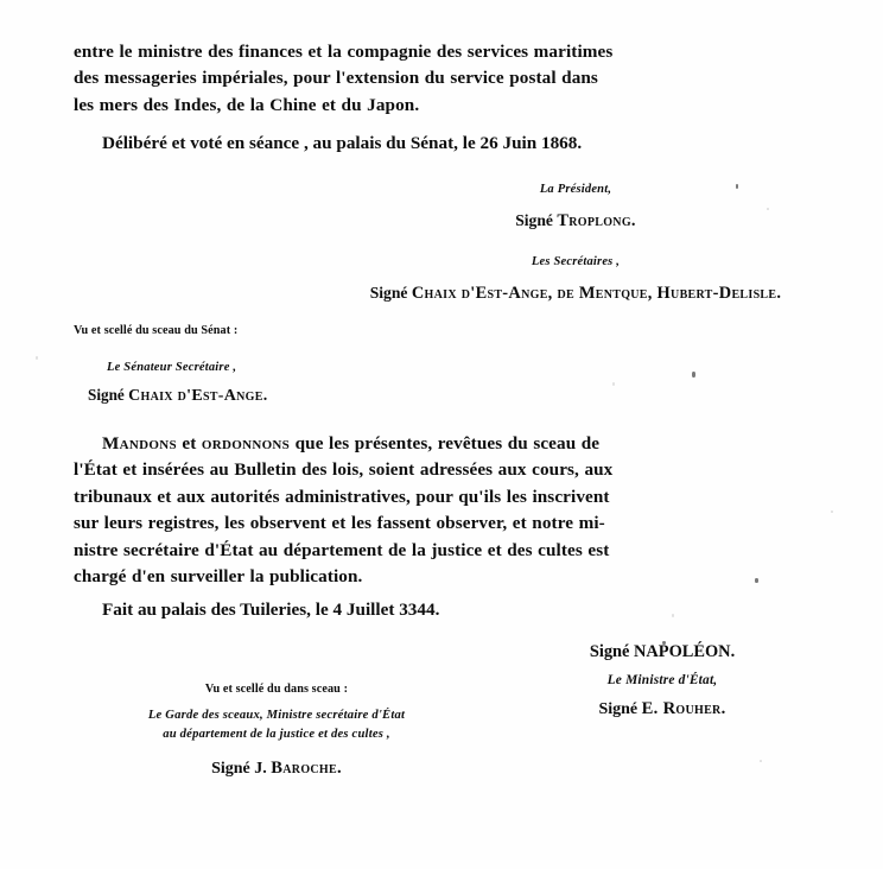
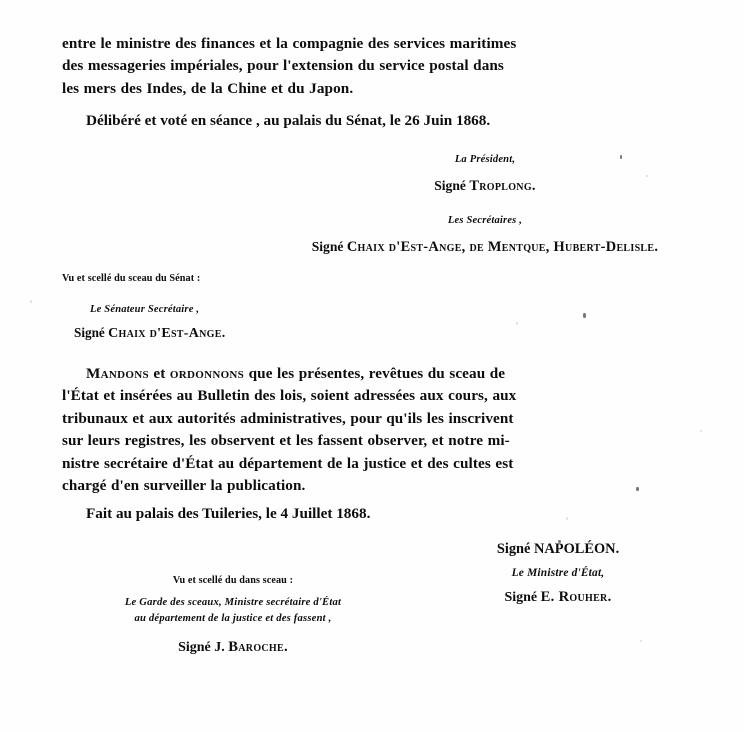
  entre le ministre des finances et la compagnie des services maritimes
  des messageries impériales, pour l'extension du service postal dans
  les mers des Indes, de la Chine et du Japon.
  Délibéré et voté en séance , au palais du Sénat, le 26 Juin 1868.
  La Président,
  Signé Troplong.
  Les Secrétaires ,
  Signé Chaix d'Est-Ange, de Mentque, Hubert-Delisle.
  Vu et scellé du sceau du Sénat :
  Le Sénateur Secrétaire ,
  Signé Chaix d'Est-Ange.
  Mandons et ordonnons que les présentes, revêtues du sceau de
  l'État et insérées au Bulletin des lois, soient adressées aux cours, aux
  tribunaux et aux autorités administratives, pour qu'ils les inscrivent
  sur leurs registres, les observent et les fassent observer, et notre mi-
  nistre secrétaire d'État au département de la justice et des cultes est
  chargé d'en surveiller la publication.
- Fait au palais des Tuileries, le 4 Juillet 3344.
+ Fait au palais des Tuileries, le 4 Juillet 1868.
  Signé NAPOLÉON.
  Le Ministre d'État,
  Signé E. Rouher.
  Vu et scellé du dans sceau :
  Le Garde des sceaux, Ministre secrétaire d'État
- au département de la justice et des cultes ,
+ au département de la justice et des fassent ,
  Signé J. Baroche.
